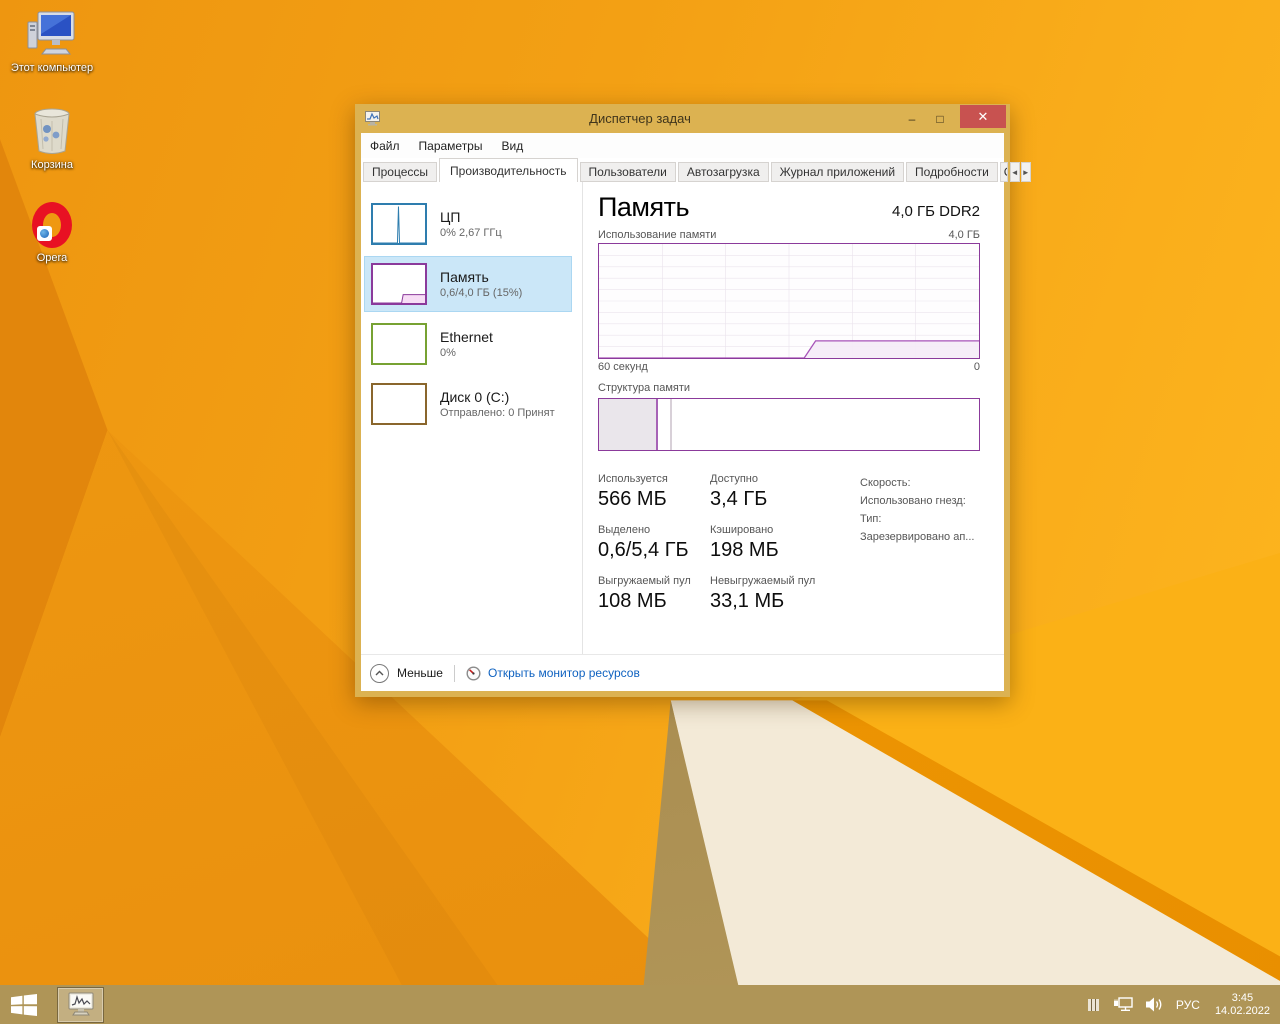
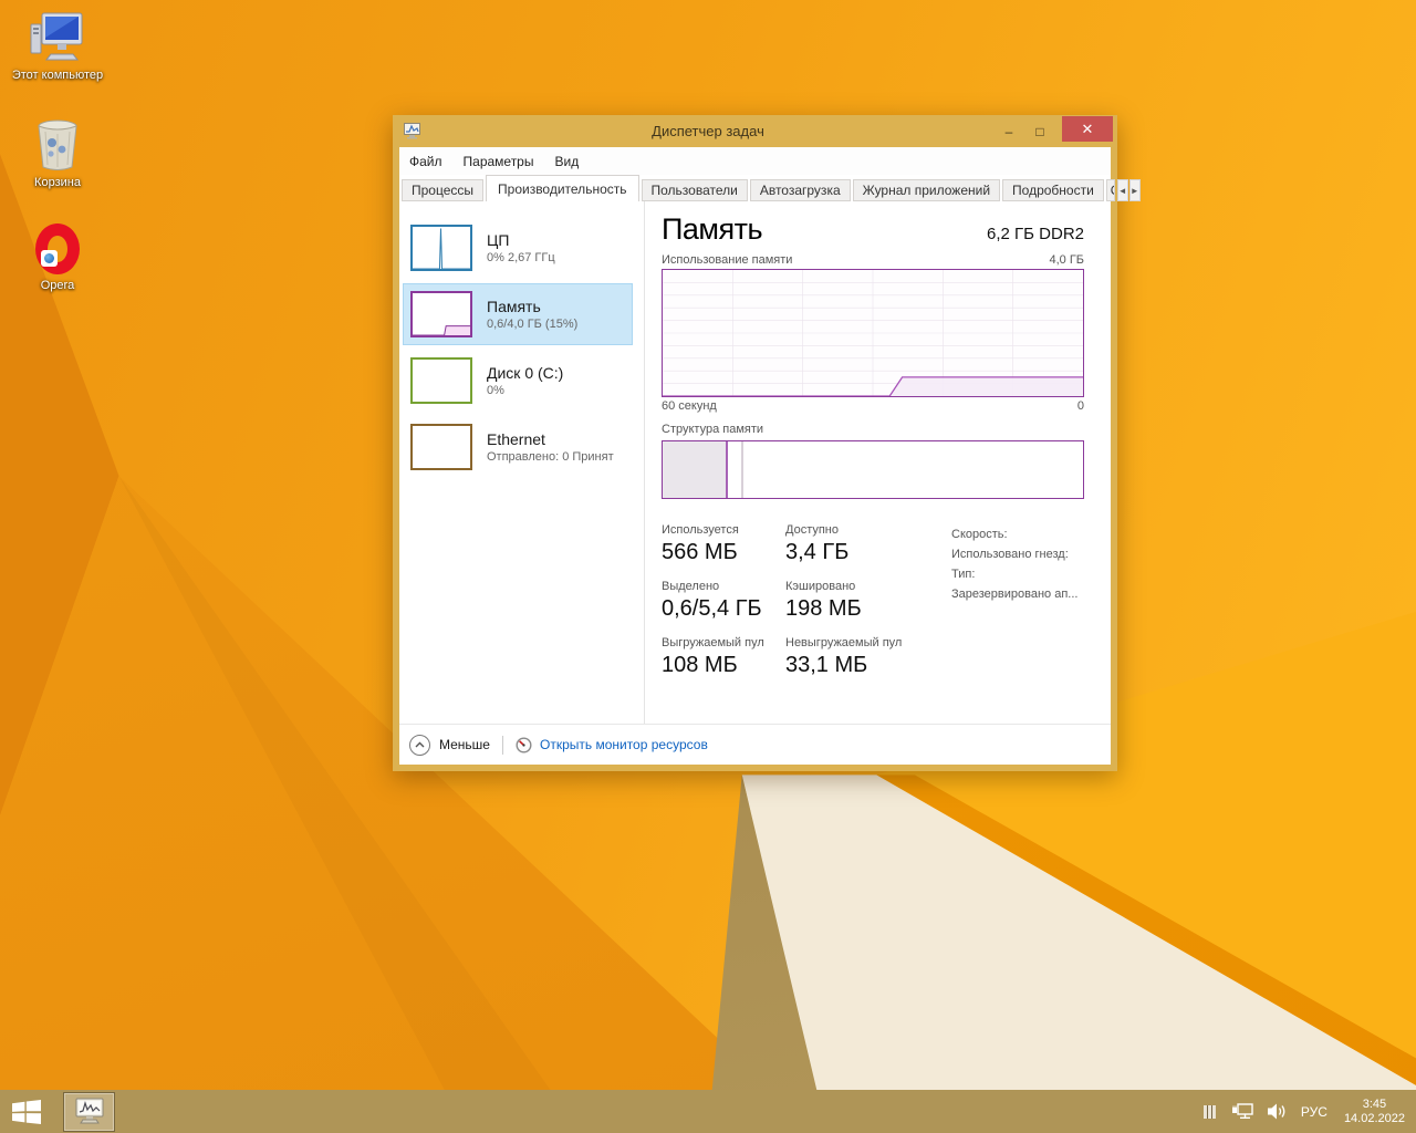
  Этот компьютер
  Корзина
  Opera
  Диспетчер задач
  –
  □
  ✕
  Файл
  Параметры
  Вид
  Процессы
  Производительность
  Пользователи
  Автозагрузка
  Журнал приложений
  Подробности
  ◄
  ►
  ЦП
  0% 2,67 ГГц
  Память
  0,6/4,0 ГБ (15%)
- Ethernet
+ Диск 0 (C:)
  0%
- Диск 0 (C:)
+ Ethernet
  Отправлено: 0 Принят
  Память
- 4,0 ГБ DDR2
+ 6,2 ГБ DDR2
  Использование памяти
  4,0 ГБ
  60 секунд
  0
  Структура памяти
  Используется
  566 МБ
  Доступно
  3,4 ГБ
  Выделено
  0,6/5,4 ГБ
  Кэшировано
  198 МБ
  Выгружаемый пул
  108 МБ
  Невыгружаемый пул
  33,1 МБ
  Скорость:
  Использовано гнезд:
  Тип:
  Зарезервировано ап...
  Меньше
  Открыть монитор ресурсов
  РУС
  3:45
  14.02.2022
